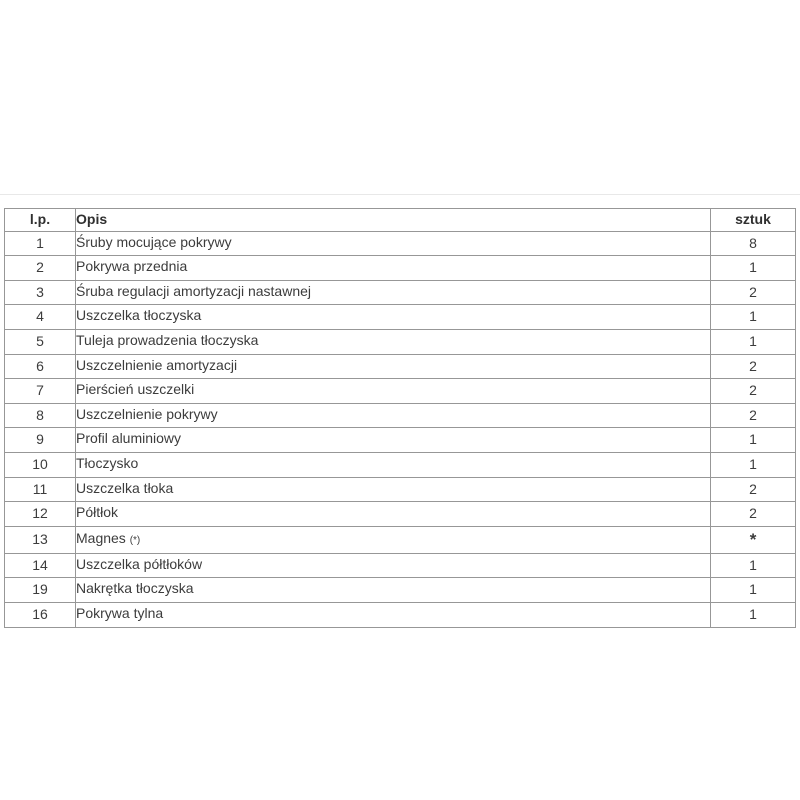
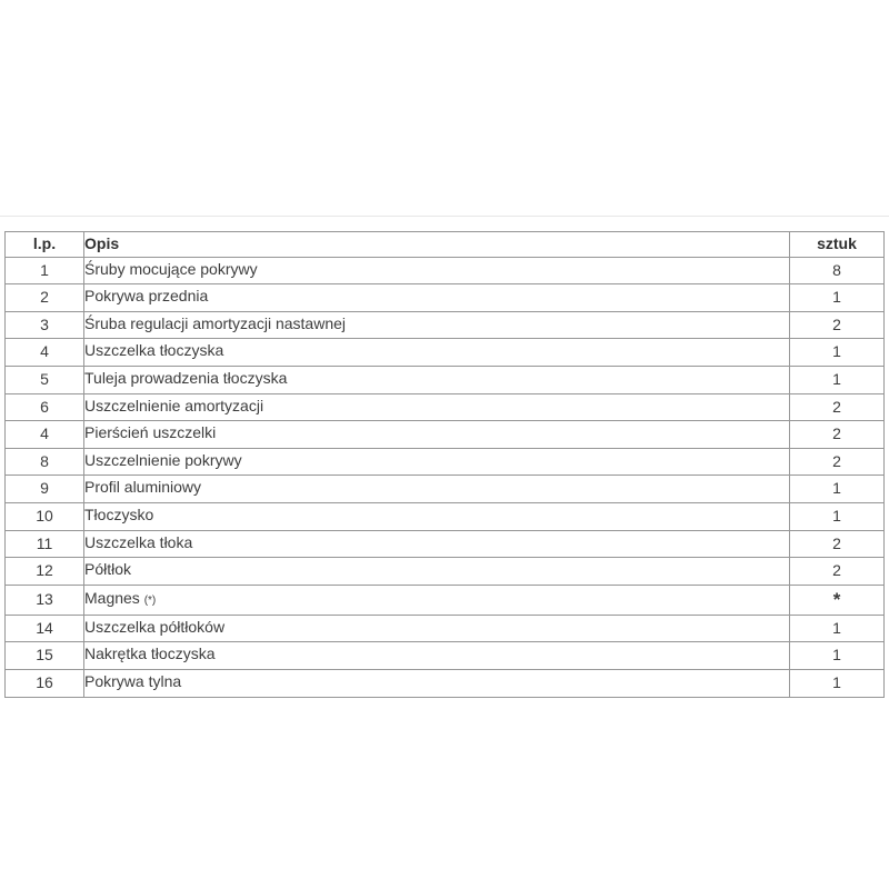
  l.p.	Opis	sztuk
  1	Śruby mocujące pokrywy	8
  2	Pokrywa przednia	1
  3	Śruba regulacji amortyzacji nastawnej	2
  4	Uszczelka tłoczyska	1
  5	Tuleja prowadzenia tłoczyska	1
  6	Uszczelnienie amortyzacji	2
- 7	Pierścień uszczelki	2
+ 4	Pierścień uszczelki	2
  8	Uszczelnienie pokrywy	2
  9	Profil aluminiowy	1
  10	Tłoczysko	1
  11	Uszczelka tłoka	2
  12	Półtłok	2
  13	Magnes (*)	*
  14	Uszczelka półtłoków	1
- 19	Nakrętka tłoczyska	1
+ 15	Nakrętka tłoczyska	1
  16	Pokrywa tylna	1
